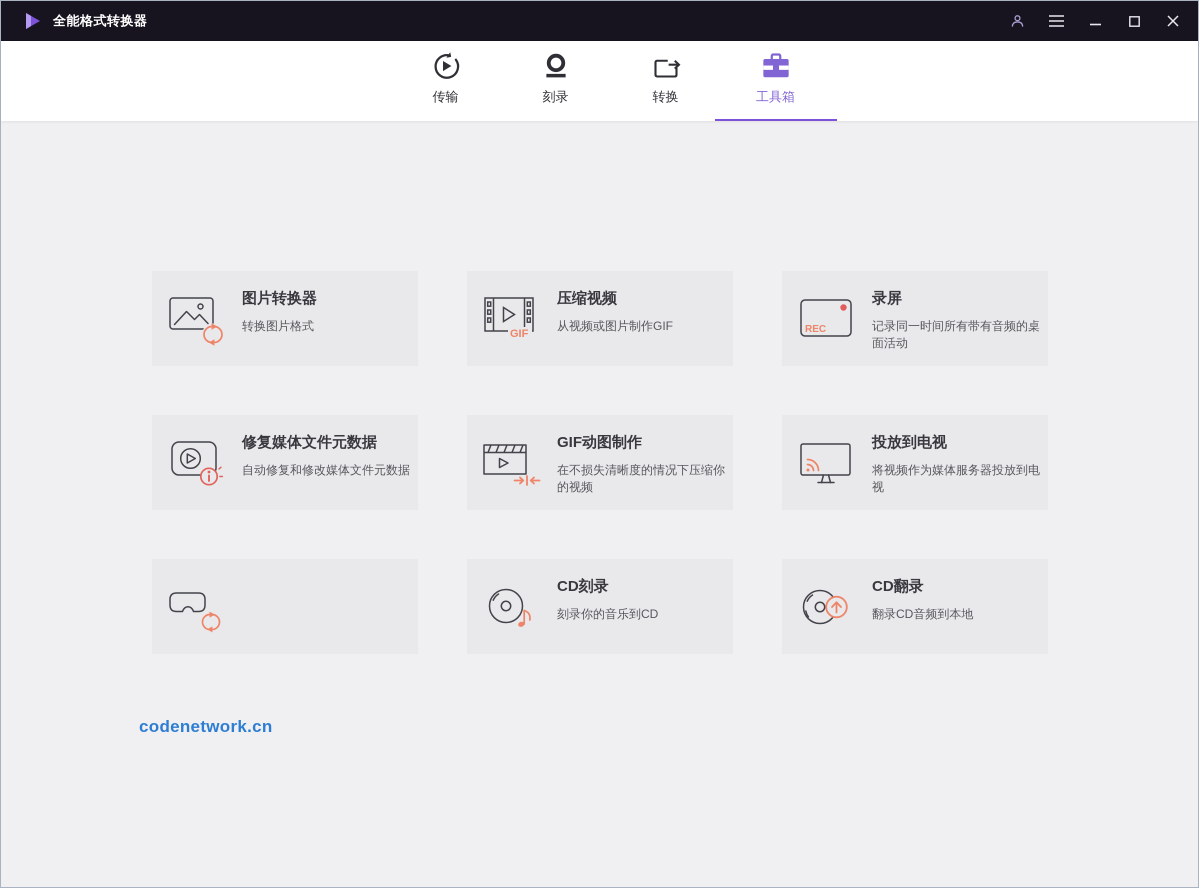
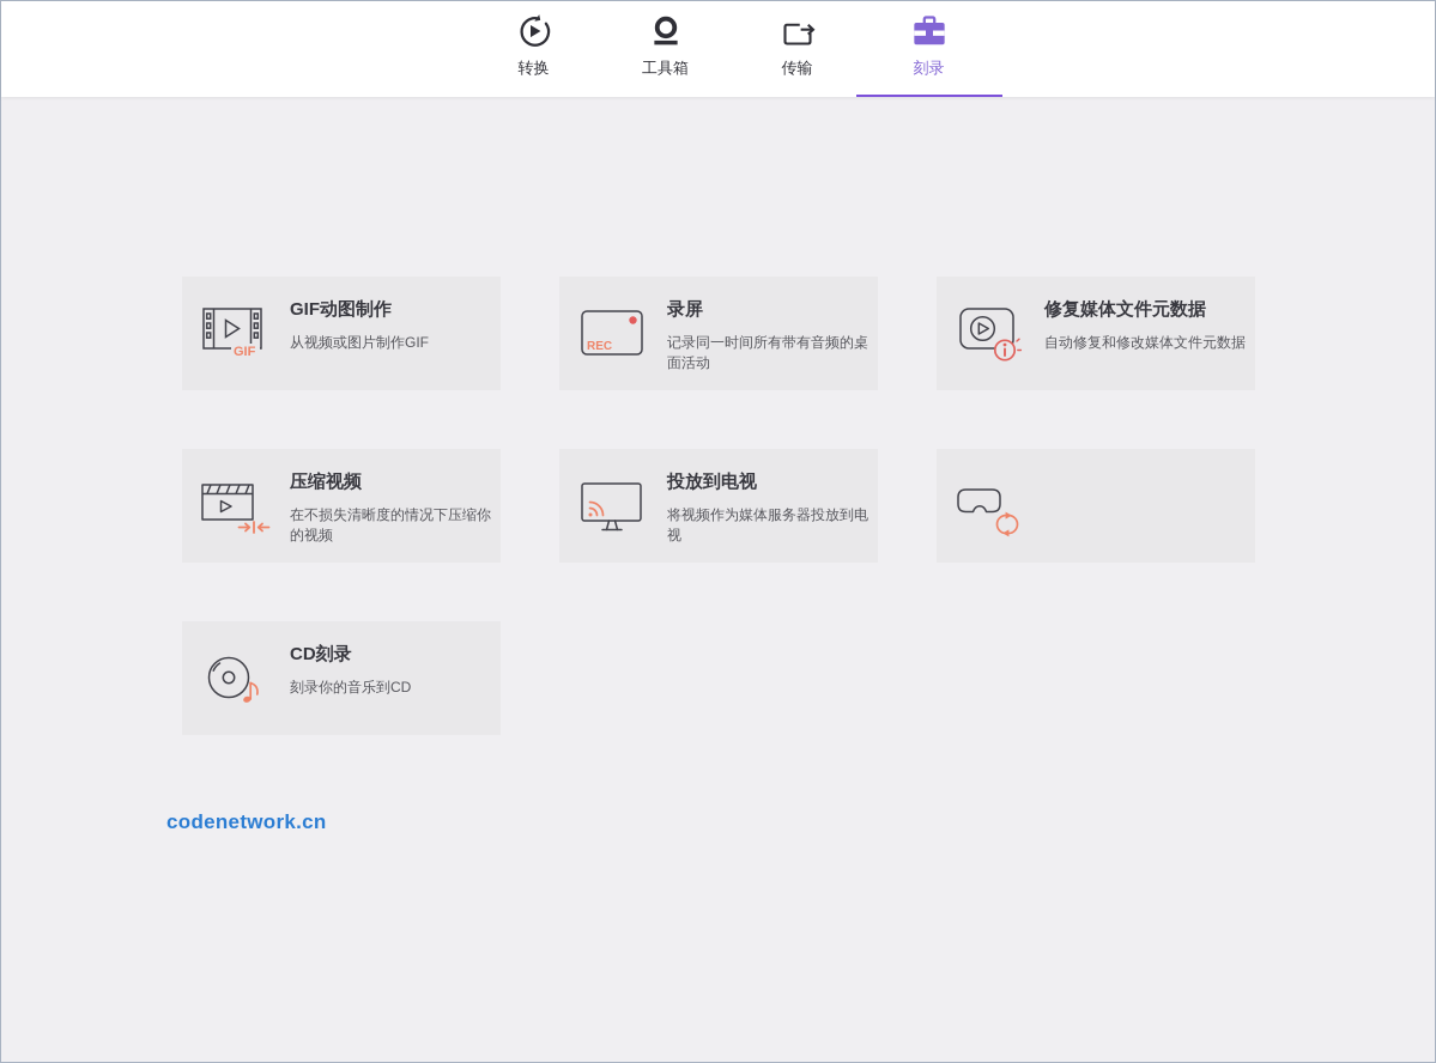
- 全能格式转换器
- 传输
+ 转换
- 刻录
+ 工具箱
- 转换
+ 传输
- 工具箱
+ 刻录
- 图片转换器
- 转换图片格式
  GIF
- 压缩视频
+ GIF动图制作
  从视频或图片制作GIF
  REC
  录屏
  记录同一时间所有带有音频的桌面活动
  修复媒体文件元数据
  自动修复和修改媒体文件元数据
- GIF动图制作
+ 压缩视频
  在不损失清晰度的情况下压缩你的视频
  投放到电视
  将视频作为媒体服务器投放到电视
  CD刻录
  刻录你的音乐到CD
- CD翻录
- 翻录CD音频到本地
  codenetwork.cn
